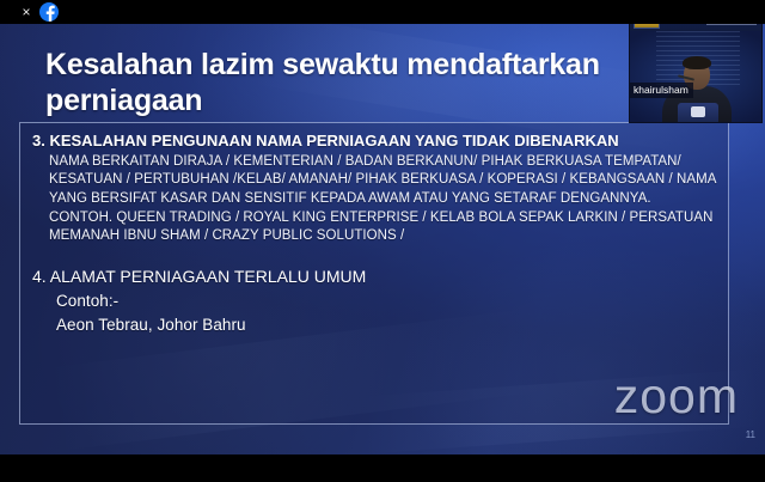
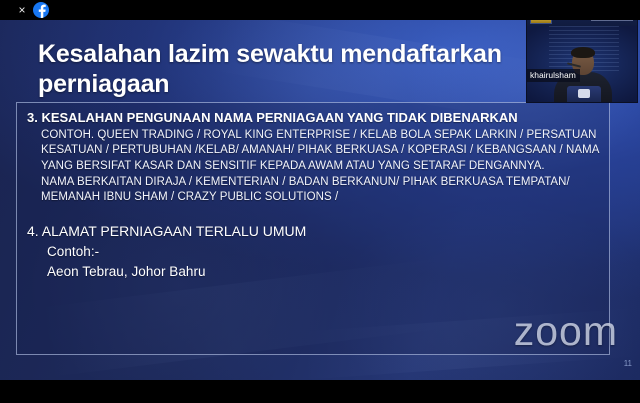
  ×
  Kesalahan lazim sewaktu mendaftarkan perniagaan
  3. KESALAHAN PENGUNAAN NAMA PERNIAGAAN YANG TIDAK DIBENARKAN
- NAMA BERKAITAN DIRAJA / KEMENTERIAN / BADAN BERKANUN/ PIHAK BERKUASA TEMPATAN/
+ CONTOH. QUEEN TRADING / ROYAL KING ENTERPRISE / KELAB BOLA SEPAK LARKIN / PERSATUAN
  KESATUAN / PERTUBUHAN /KELAB/ AMANAH/ PIHAK BERKUASA / KOPERASI / KEBANGSAAN / NAMA
  YANG BERSIFAT KASAR DAN SENSITIF KEPADA AWAM ATAU YANG SETARAF DENGANNYA.
- CONTOH. QUEEN TRADING / ROYAL KING ENTERPRISE / KELAB BOLA SEPAK LARKIN / PERSATUAN
+ NAMA BERKAITAN DIRAJA / KEMENTERIAN / BADAN BERKANUN/ PIHAK BERKUASA TEMPATAN/
  MEMANAH IBNU SHAM / CRAZY PUBLIC SOLUTIONS /
  4. ALAMAT PERNIAGAAN TERLALU UMUM
  Contoh:-
  Aeon Tebrau, Johor Bahru
  zoom
  11
  khairulsham
